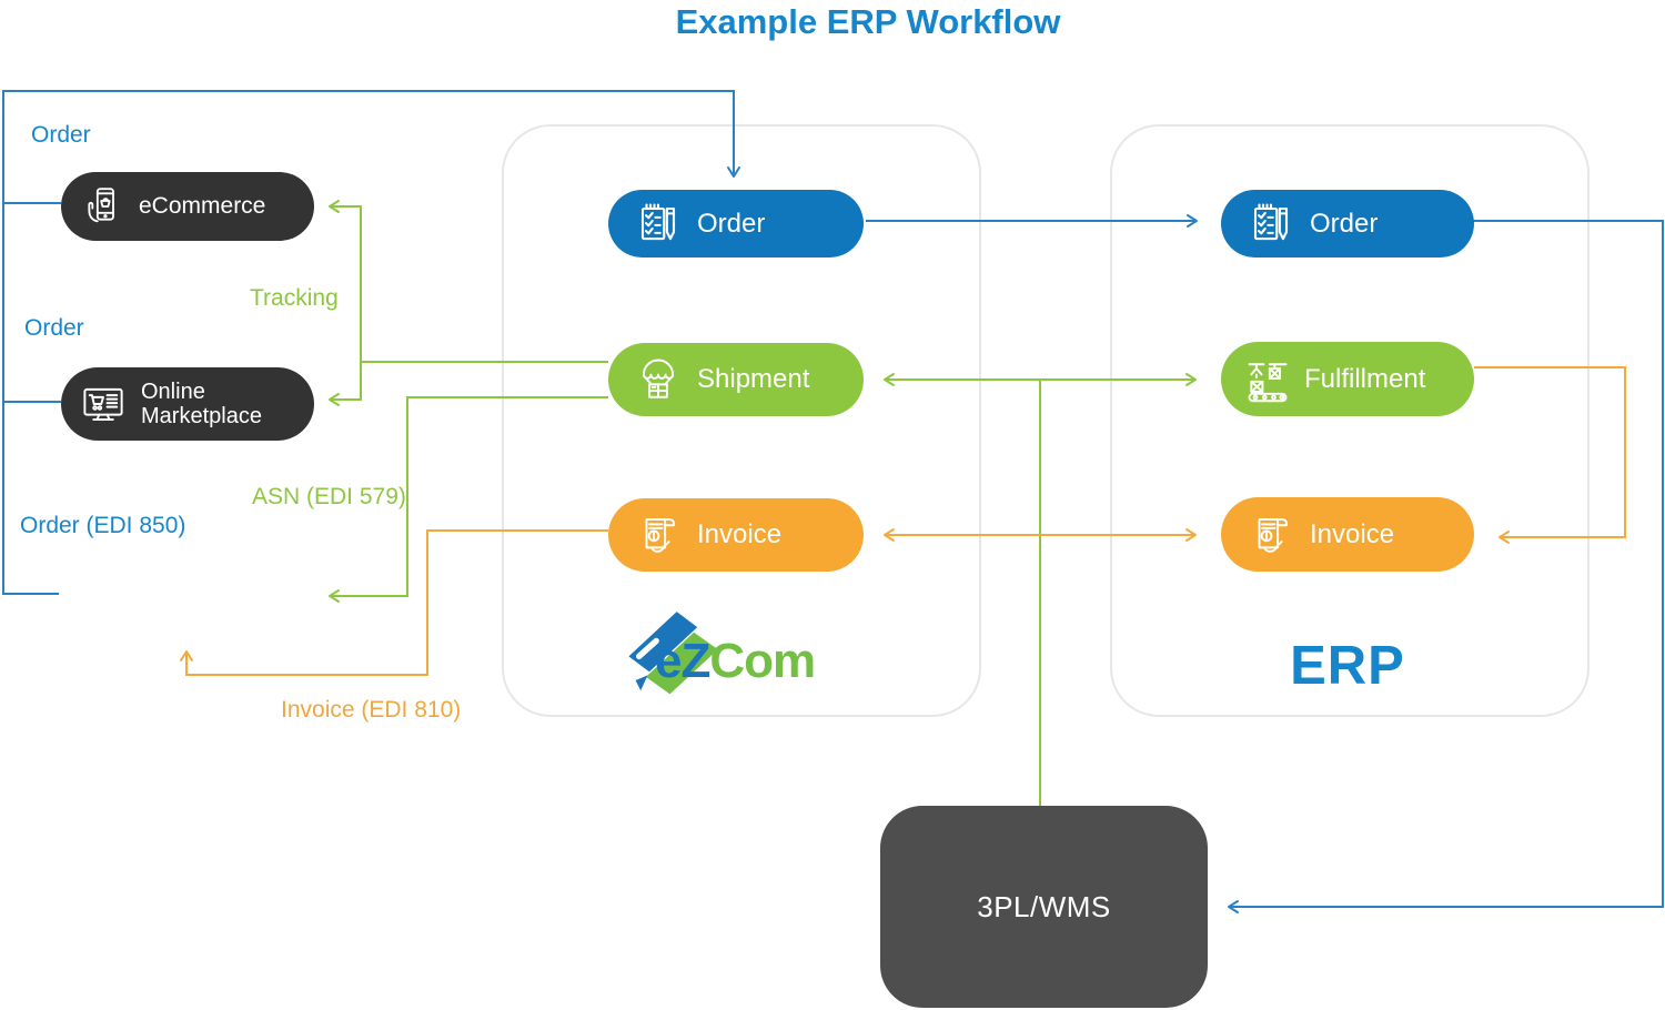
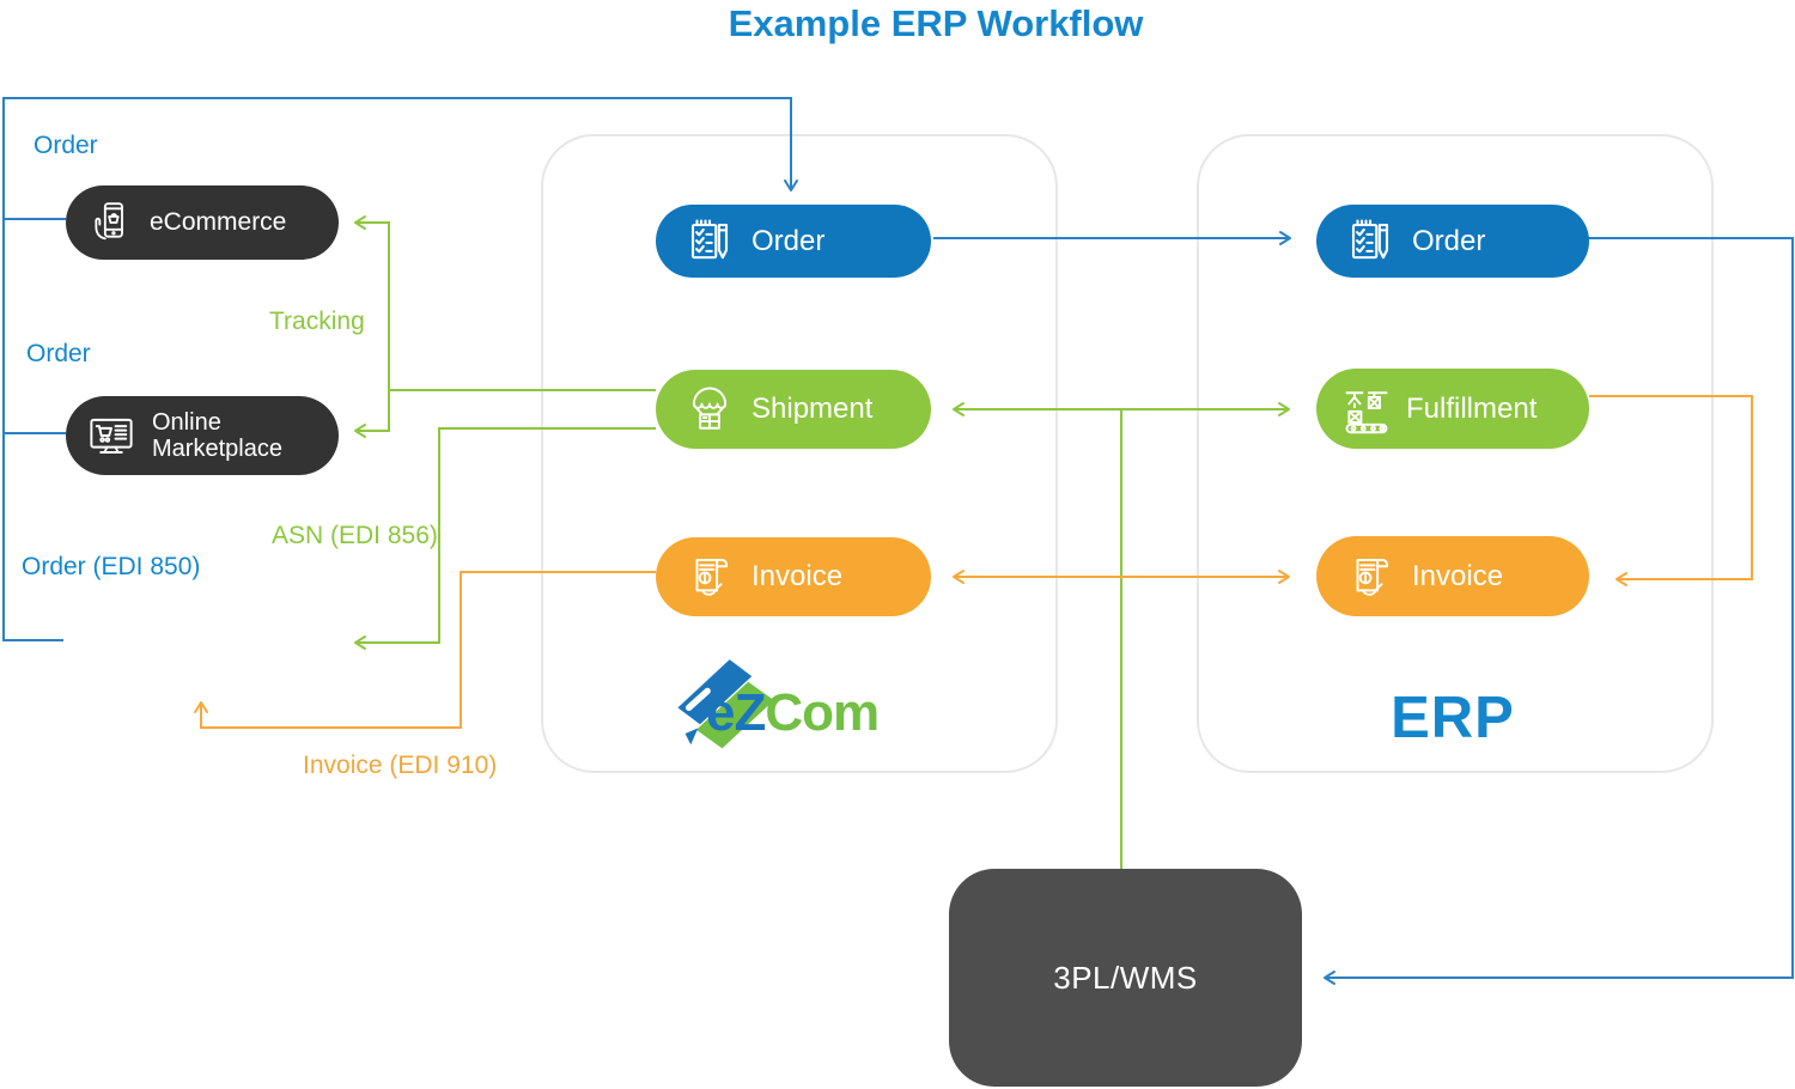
  Example ERP Workflow
  Order
  Order
  Order (EDI 850)
  Tracking
- ASN (EDI 579)
+ ASN (EDI 856)
- Invoice (EDI 810)
+ Invoice (EDI 910)
  eCommerce
  Online Marketplace
  Order
  Shipment
  Invoice
  eZCom
  Order
  Fulfillment
  Invoice
  ERP
  3PL/WMS
